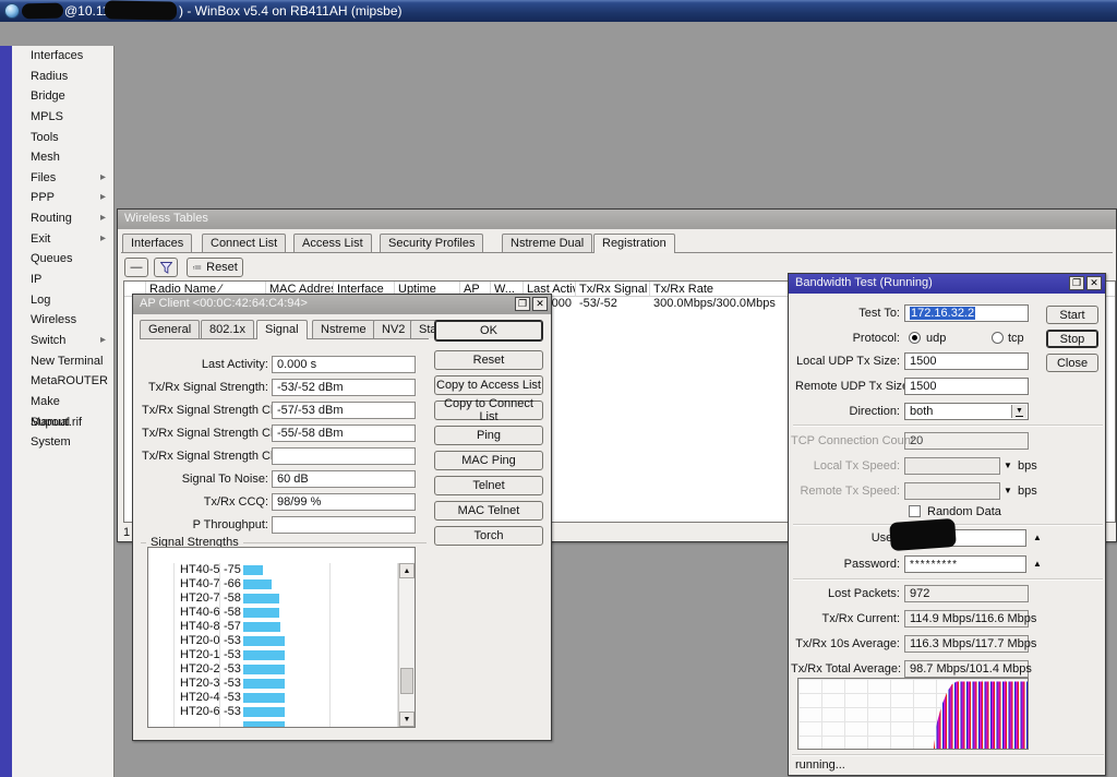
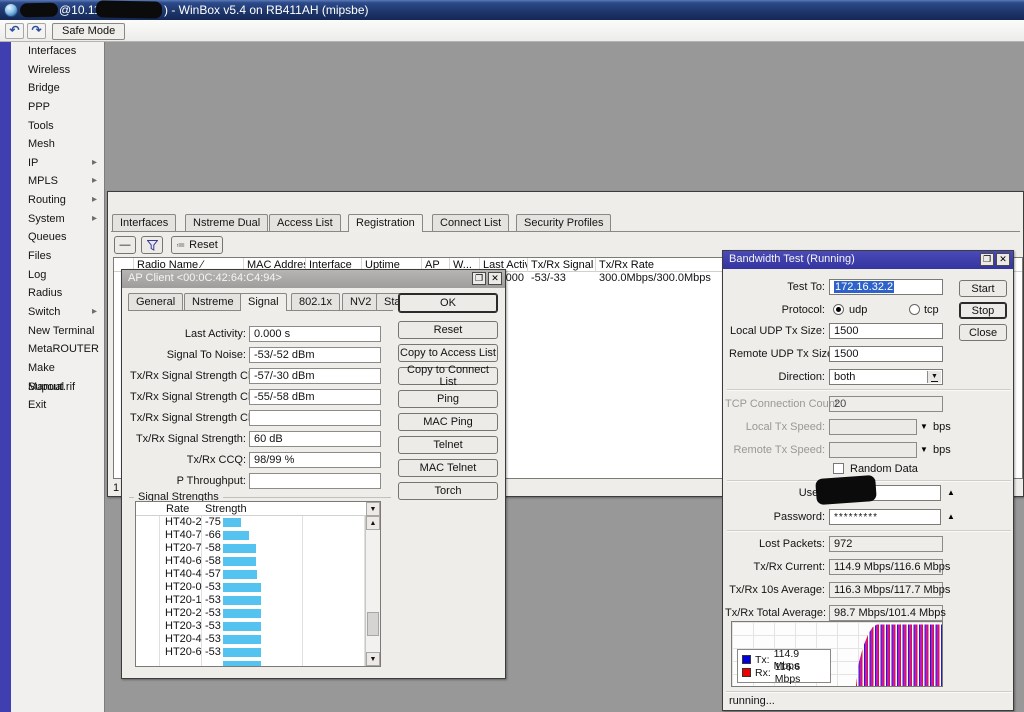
  ) - WinBox v5.4 on RB411AH (mipsbe)
+ ↶
+ ↷
+ Safe Mode
  Interfaces
- Radius
+ Wireless
  Bridge
- MPLS
+ PPP
  Tools
  Mesh
- Files
+ IP
  ▸
- PPP
+ MPLS
  ▸
  Routing
  ▸
- Exit
+ System
  ▸
  Queues
- IP
+ Files
  Log
- Wireless
+ Radius
  Switch
  ▸
  New Terminal
  MetaROUTER
  Make Supout.rif
  Manual
- System
+ Exit
- Wireless Tables
  Interfaces
- Connect List
+ Nstreme Dual
  Access List
- Security Profiles
+ Registration
- Nstreme Dual
+ Connect List
- Registration
+ Security Profiles
  —
  ≔
  Reset
  Radio Name ∕ MAC AddresInterface Uptime AP W... Last ActivTx/Rx Signal Tx/Rx Rate
- -53/-52
+ -53/-33
  300.0Mbps/300.0Mbps
  AP Client <00:0C:42:64:C4:94>
  ❐
  ✕
  General
- 802.1x
+ Nstreme
  Signal
- Nstreme
+ 802.1x
  NV2
  Last Activity:
  0.000 s
- Tx/Rx Signal Strength:
+ Signal To Noise:
  -53/-52 dBm
  Tx/Rx Signal Strength C
- -57/-53 dBm
+ -57/-30 dBm
  Tx/Rx Signal Strength C
  -55/-58 dBm
  Tx/Rx Signal Strength C
- Signal To Noise:
+ Tx/Rx Signal Strength:
  60 dB
  Tx/Rx CCQ:
  98/99 %
  P Throughput:
  OK
  Reset
  Copy to Access List
  Copy to Connect List
  Ping
  MAC Ping
  Telnet
  MAC Telnet
  Torch
  Signal Strengths
+ Rate
+ Strength
- HT40-5
+ HT40-2
  -75
  HT40-7
  -66
  HT20-7
  -58
  HT40-6
  -58
- HT40-8
+ HT40-4
  -57
  HT20-0
  -53
  HT20-1
  -53
  HT20-2
  -53
  HT20-3
  -53
  HT20-4
  -53
  HT20-6
  -53
  Bandwidth Test (Running)
  ❐
  ✕
  Start
  Stop
  Close
  Test To:
  172.16.32.2
  Protocol:
  udp
  tcp
  Local UDP Tx Size:
  1500
  Remote UDP Tx Siz
  1500
  Direction:
  both
  TCP Connection Cou
  20
  Local Tx Speed:
  ▼
  bps
  Remote Tx Speed:
  ▼
  bps
  Random Data
  ▲
  Password:
  *********
  ▲
  Lost Packets:
  972
  Tx/Rx Current:
  114.9 Mbps/116.6 Mbps
  Tx/Rx 10s Average:
  116.3 Mbps/117.7 Mbps
  Tx/Rx Total Average:
  98.7 Mbps/101.4 Mbps
+ Tx:
+ 114.9 Mbps
+ Rx:
+ 116.6 Mbps
  running...
